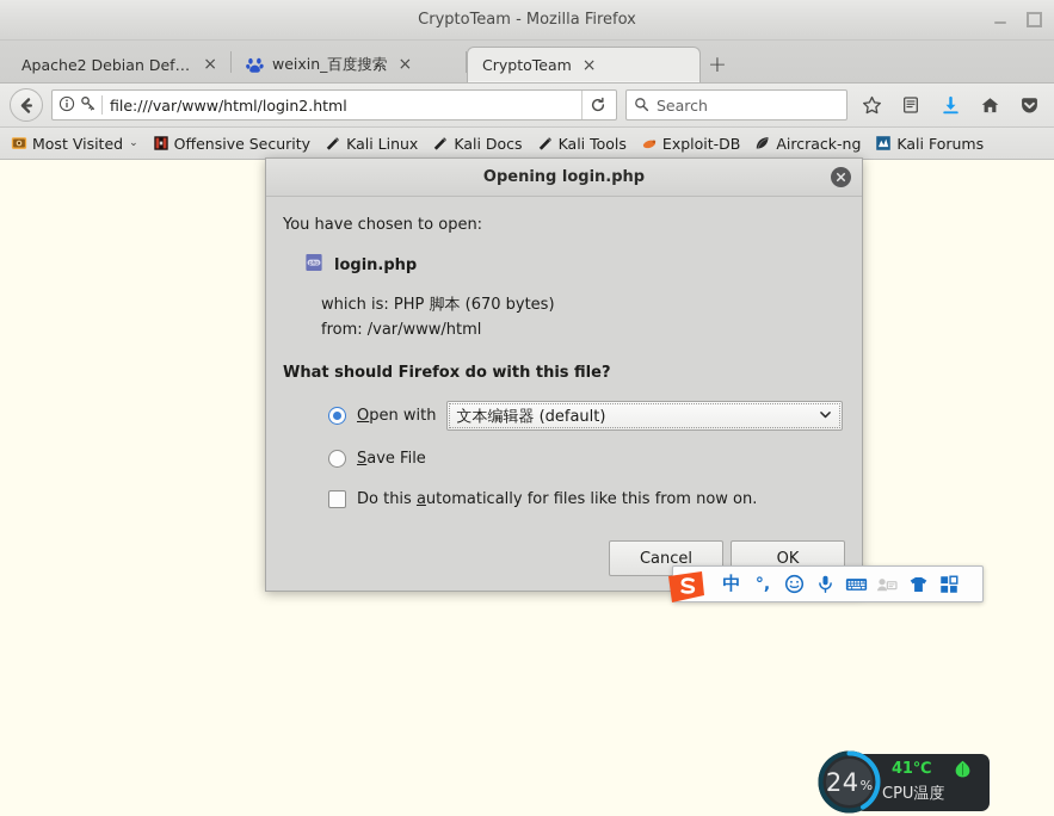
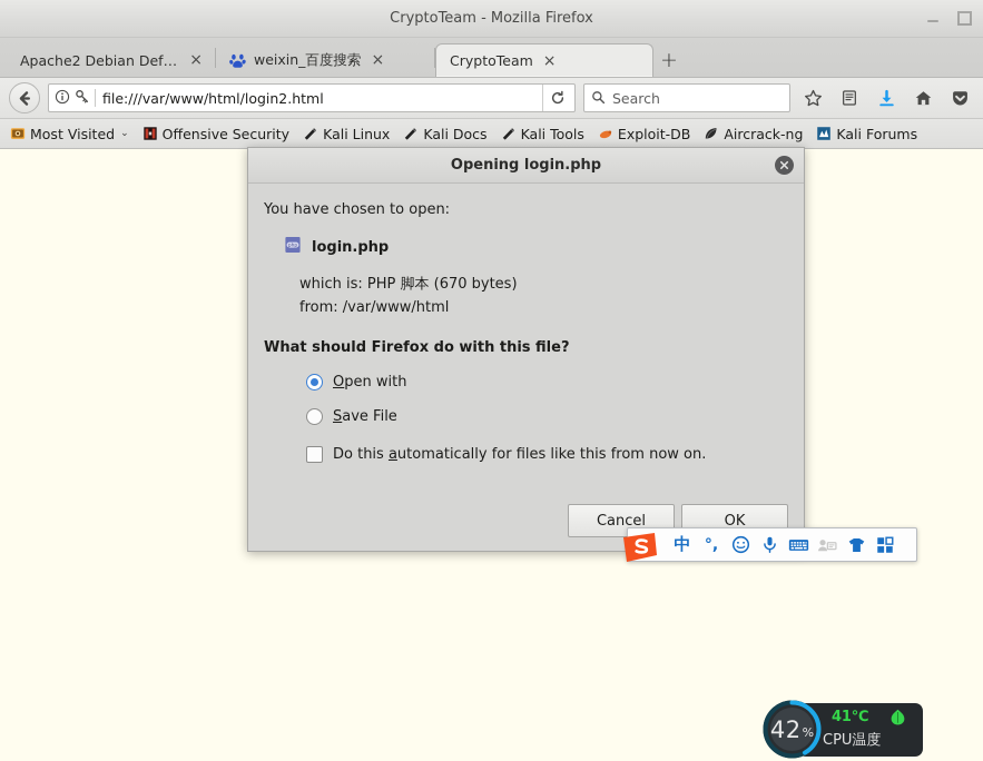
  CryptoTeam - Mozilla Firefox
  Apache2 Debian Defau
  ×
  weixin_百度搜索
  ×
  CryptoTeam
  ×
  +
  file:///var/www/html/login2.html
  Search
  Most Visited
  ⌄
  Offensive Security
  Kali Linux
  Kali Docs
  Kali Tools
  Exploit-DB
  Aircrack-ng
  Kali Forums
  Opening login.php
  You have chosen to open:
  login.php
  which is: PHP 脚本 (670 bytes)
  from: /var/www/html
  What should Firefox do with this file?
  Open with
- 文本编辑器 (default)
  Save File
  Do this automatically for files like this from now on.
  Cancel
  OK
  中
  °,
  41℃
  CPU温度
- 24
+ 42
  %
